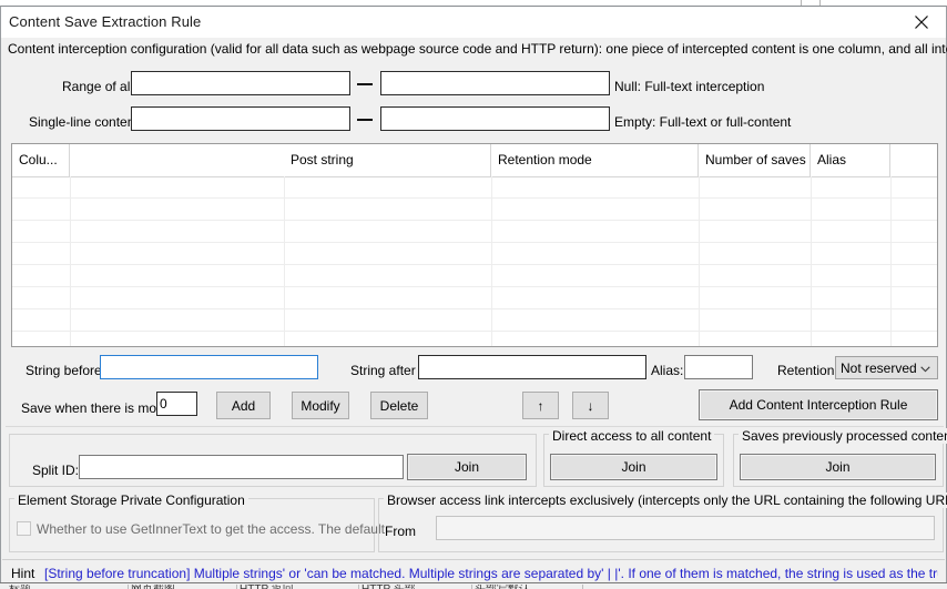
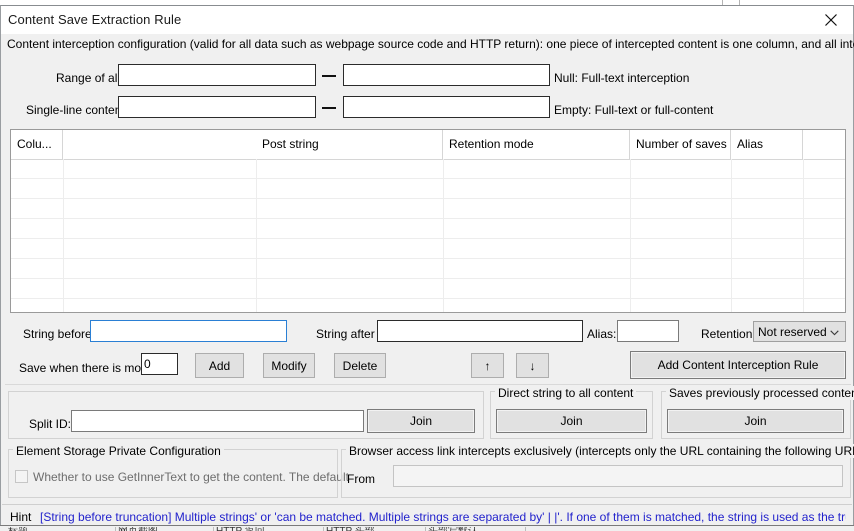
  Content Save Extraction Rule
  Content interception configuration (valid for all data such as webpage source code and HTTP return): one piece of intercepted content is one column, and all int
  Range of al
  Null: Full-text interception
  Single-line conte
  Empty: Full-text or full-content
  Colu...
  Post string
  Retention mode
  Number of saves
  Alias
  String before
  String after
  Alias:
  Retention
  Not reserved
  Save when there is mo
  0
  Add
  Modify
  Delete
  ↑
  ↓
  Add Content Interception Rule
  Split ID:
  Join
- Direct access to all content
+ Direct string to all content
  Join
  Saves previously processed conte
  Join
  Element Storage Private Configuration
- Whether to use GetInnerText to get the access. The default
+ Whether to use GetInnerText to get the content. The default
  Browser access link intercepts exclusively (intercepts only the URL containing the following UR
  From
  Hint
  [String before truncation] Multiple strings' or 'can be matched. Multiple strings are separated by' | |'. If one of them is matched, the string is used as the tr
